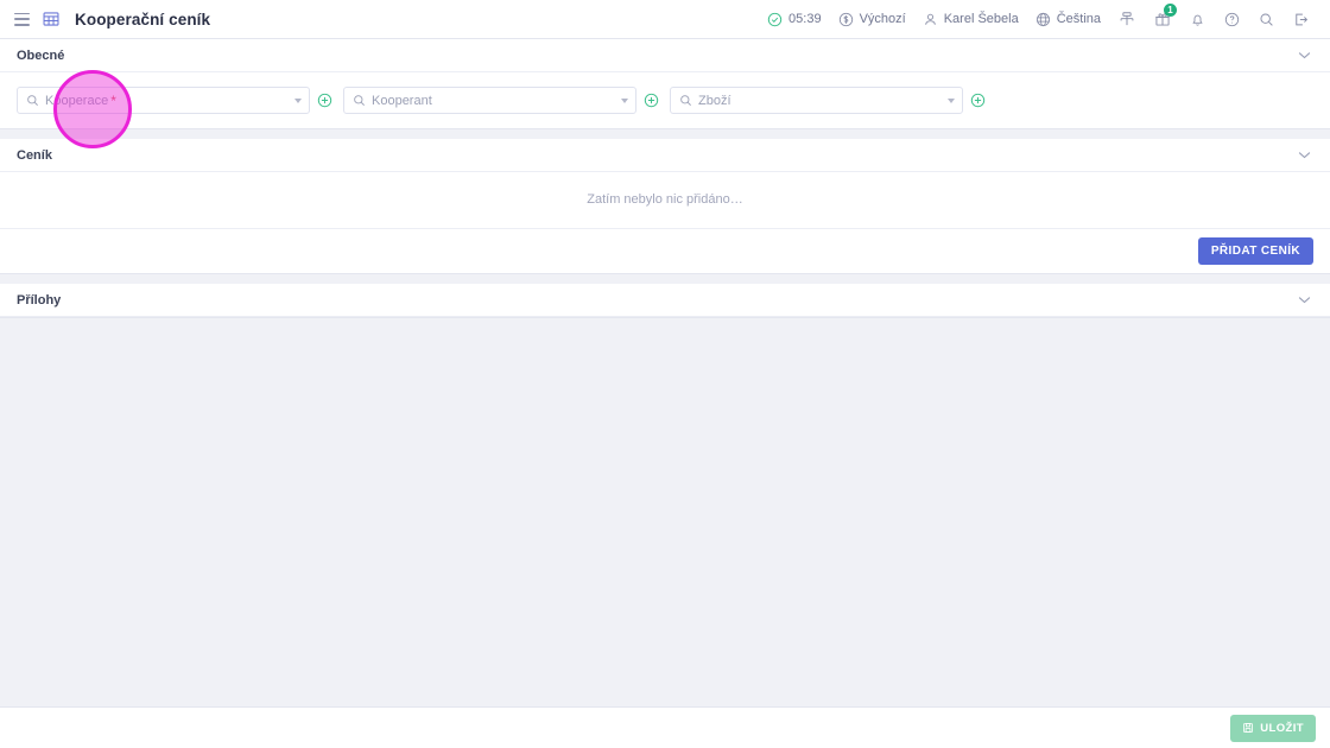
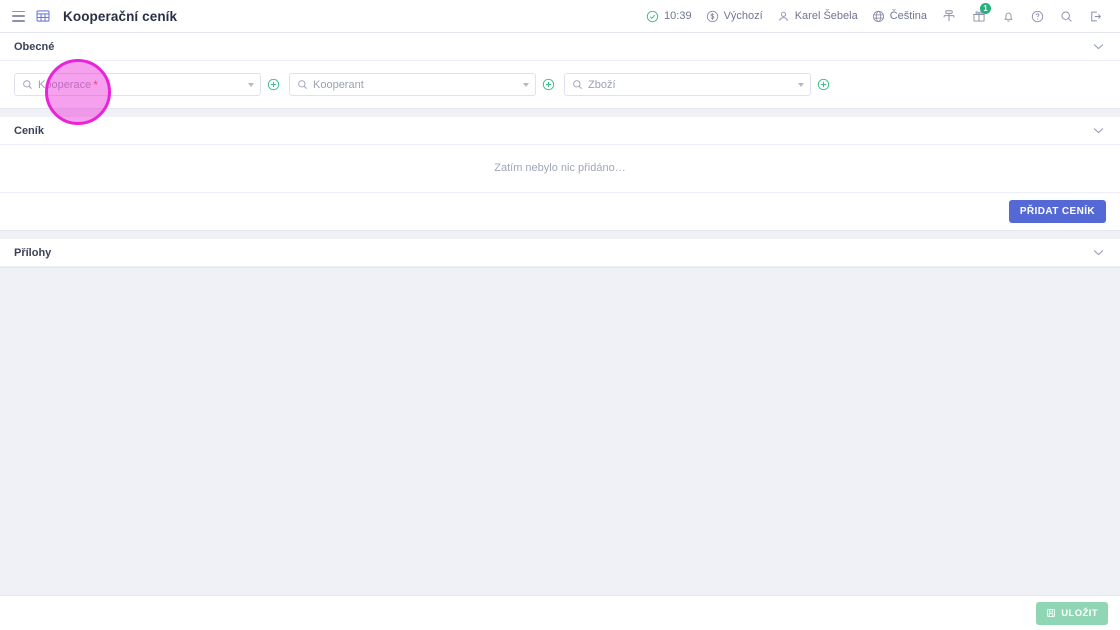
  Kooperační ceník
- 05:39
+ 10:39
  Výchozí
  Karel Šebela
  Čeština
  1
  Obecné
  Kooperace
  *
  Kooperant
  Zboží
  Ceník
  Zatím nebylo nic přidáno…
  PŘIDAT CENÍK
  Přílohy
  ULOŽIT
